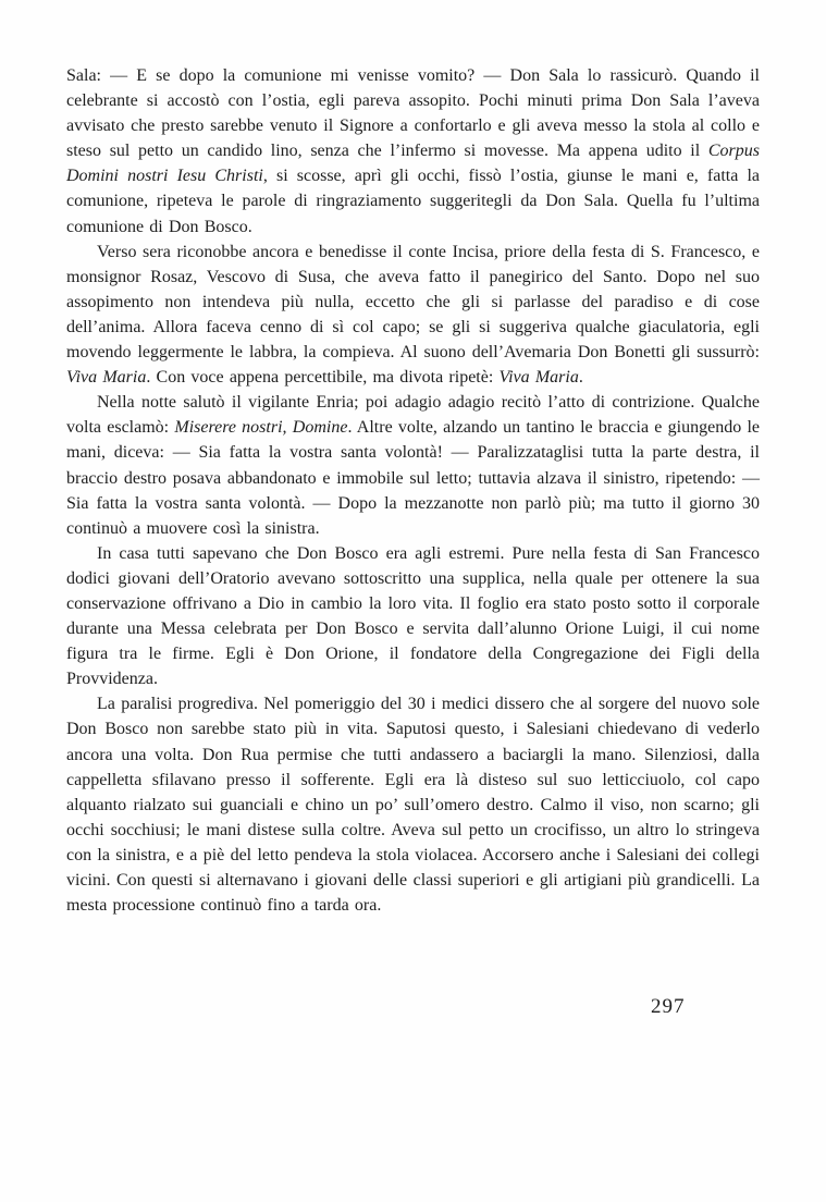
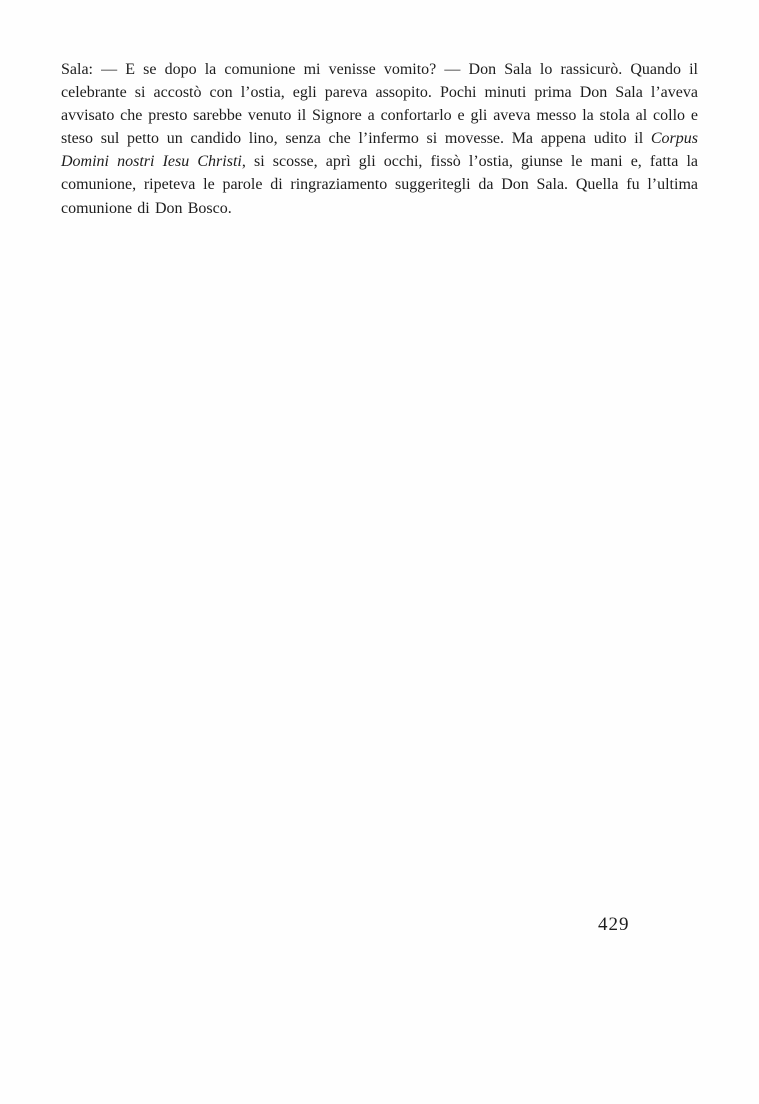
  Sala: — E se dopo la comunione mi venisse vomito? — Don Sala lo rassicurò. Quando il celebrante si accostò con l’ostia, egli pareva assopito. Pochi minuti prima Don Sala l’aveva avvisato che presto sarebbe venuto il Signore a confortarlo e gli aveva messo la stola al collo e steso sul petto un candido lino, senza che l’infermo si movesse. Ma appena udito il Corpus Domini nostri Iesu Christi, si scosse, aprì gli occhi, fissò l’ostia, giunse le mani e, fatta la comunione, ripeteva le parole di ringraziamento suggeritegli da Don Sala. Quella fu l’ultima comunione di Don Bosco.
- Verso sera riconobbe ancora e benedisse il conte Incisa, priore della festa di S. Francesco, e monsignor Rosaz, Vescovo di Susa, che aveva fatto il panegirico del Santo. Dopo nel suo assopimento non intendeva più nulla, eccetto che gli si parlasse del paradiso e di cose dell’anima. Allora faceva cenno di sì col capo; se gli si suggeriva qualche giaculatoria, egli movendo leggermente le labbra, la compieva. Al suono dell’Avemaria Don Bonetti gli sussurrò: Viva Maria. Con voce appena percettibile, ma divota ripetè: Viva Maria.
- Nella notte salutò il vigilante Enria; poi adagio adagio recitò l’atto di contrizione. Qualche volta esclamò: Miserere nostri, Domine. Altre volte, alzando un tantino le braccia e giungendo le mani, diceva: — Sia fatta la vostra santa volontà! — Paralizzataglisi tutta la parte destra, il braccio destro posava abbandonato e immobile sul letto; tuttavia alzava il sinistro, ripetendo: — Sia fatta la vostra santa volontà. — Dopo la mezzanotte non parlò più; ma tutto il giorno 30 continuò a muovere così la sinistra.
- In casa tutti sapevano che Don Bosco era agli estremi. Pure nella festa di San Francesco dodici giovani dell’Oratorio avevano sottoscritto una supplica, nella quale per ottenere la sua conservazione offrivano a Dio in cambio la loro vita. Il foglio era stato posto sotto il corporale durante una Messa celebrata per Don Bosco e servita dall’alunno Orione Luigi, il cui nome figura tra le firme. Egli è Don Orione, il fondatore della Congregazione dei Figli della Provvidenza.
- La paralisi progrediva. Nel pomeriggio del 30 i medici dissero che al sorgere del nuovo sole Don Bosco non sarebbe stato più in vita. Saputosi questo, i Salesiani chiedevano di vederlo ancora una volta. Don Rua permise che tutti andassero a baciargli la mano. Silenziosi, dalla cappelletta sfilavano presso il sofferente. Egli era là disteso sul suo letticciuolo, col capo alquanto rialzato sui guanciali e chino un po’ sull’omero destro. Calmo il viso, non scarno; gli occhi socchiusi; le mani distese sulla coltre. Aveva sul petto un crocifisso, un altro lo stringeva con la sinistra, e a piè del letto pendeva la stola violacea. Accorsero anche i Salesiani dei collegi vicini. Con questi si alternavano i giovani delle classi superiori e gli artigiani più grandicelli. La mesta processione continuò fino a tarda ora.
- 297
+ 429
